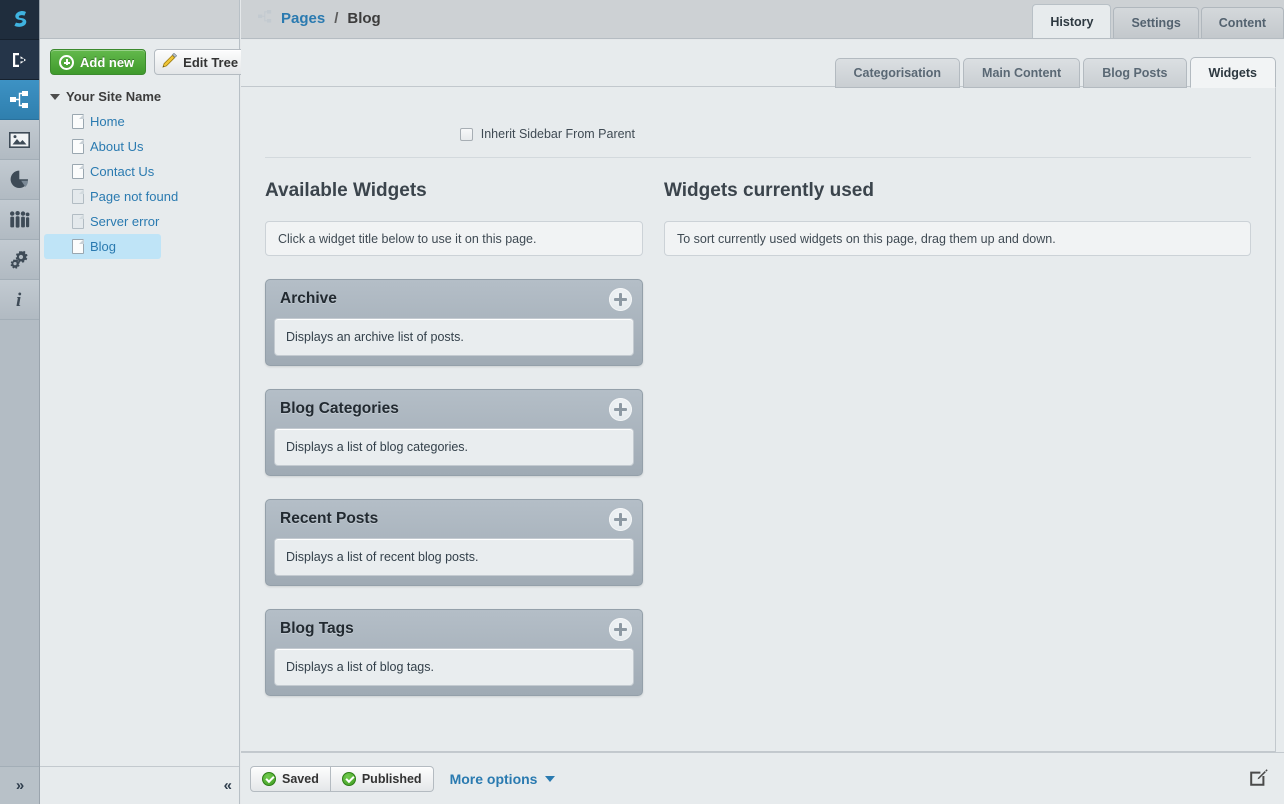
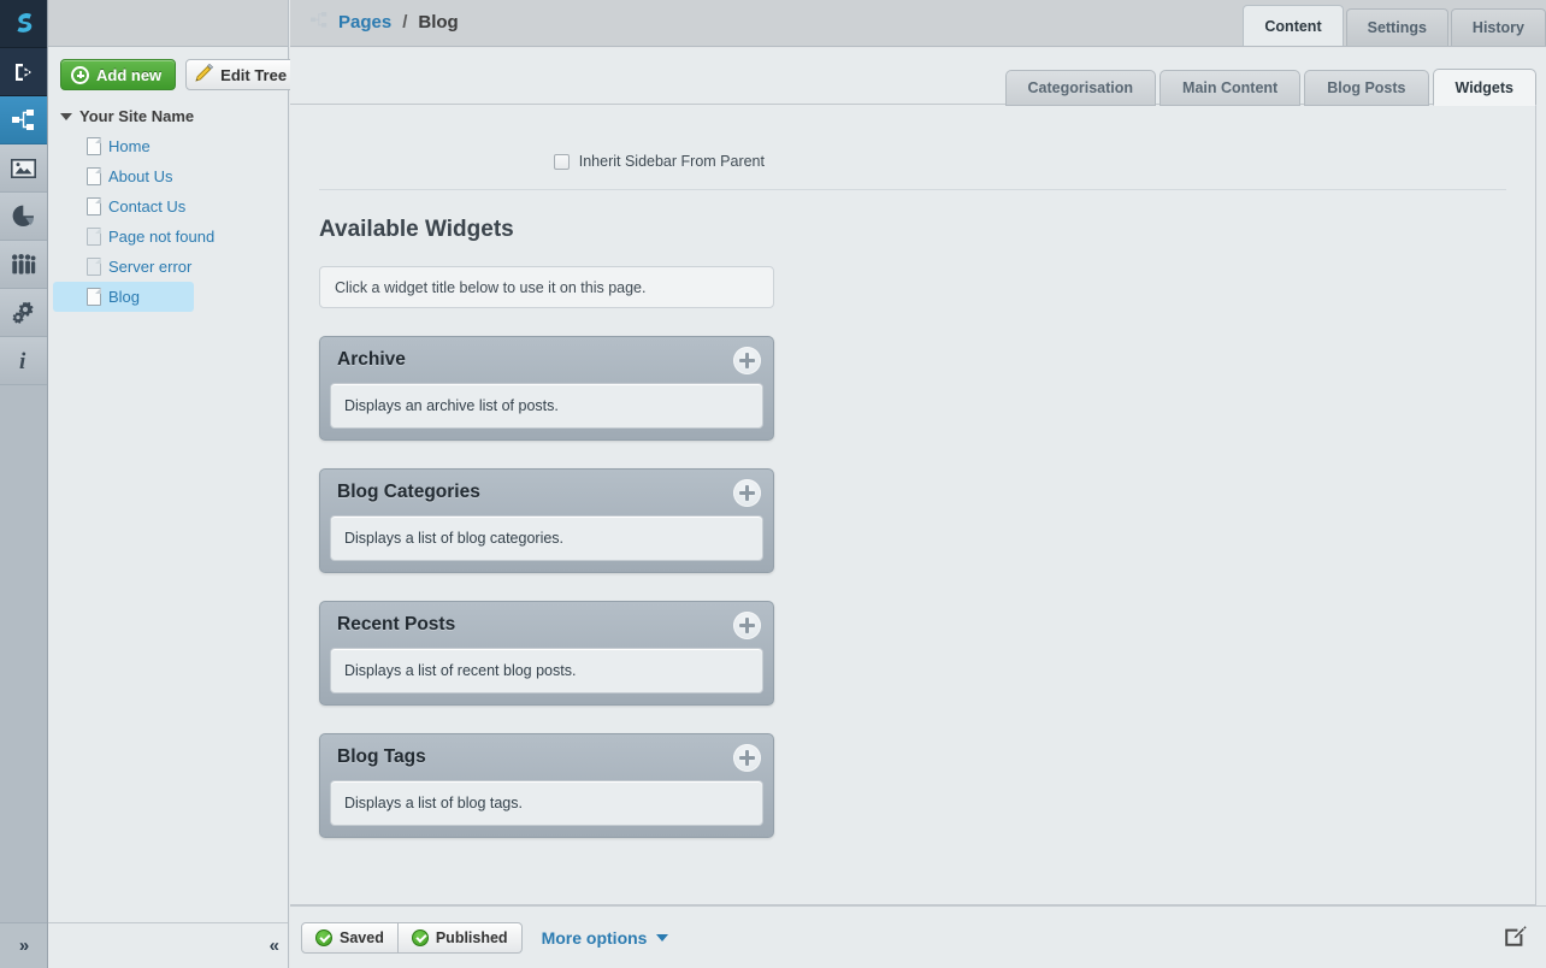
  i
  »
  Add new
  Edit Tree
  Your Site Name
  Home
  About Us
  Contact Us
  Page not found
  Server error
  Blog
  «
  Pages
  /
  Blog
- History
+ Content
  Settings
- Content
+ History
  Categorisation
  Main Content
  Blog Posts
  Widgets
  Inherit Sidebar From Parent
  Available Widgets
  Click a widget title below to use it on this page.
  Archive
  Displays an archive list of posts.
  Blog Categories
  Displays a list of blog categories.
  Recent Posts
  Displays a list of recent blog posts.
  Blog Tags
  Displays a list of blog tags.
- Widgets currently used
- To sort currently used widgets on this page, drag them up and down.
  Saved
  Published
  More options
